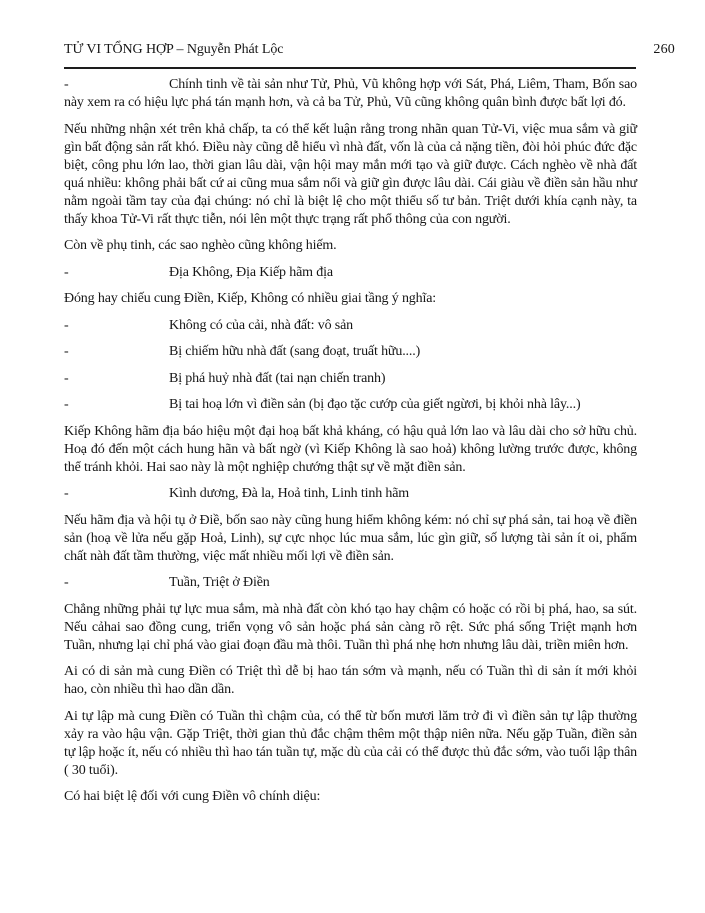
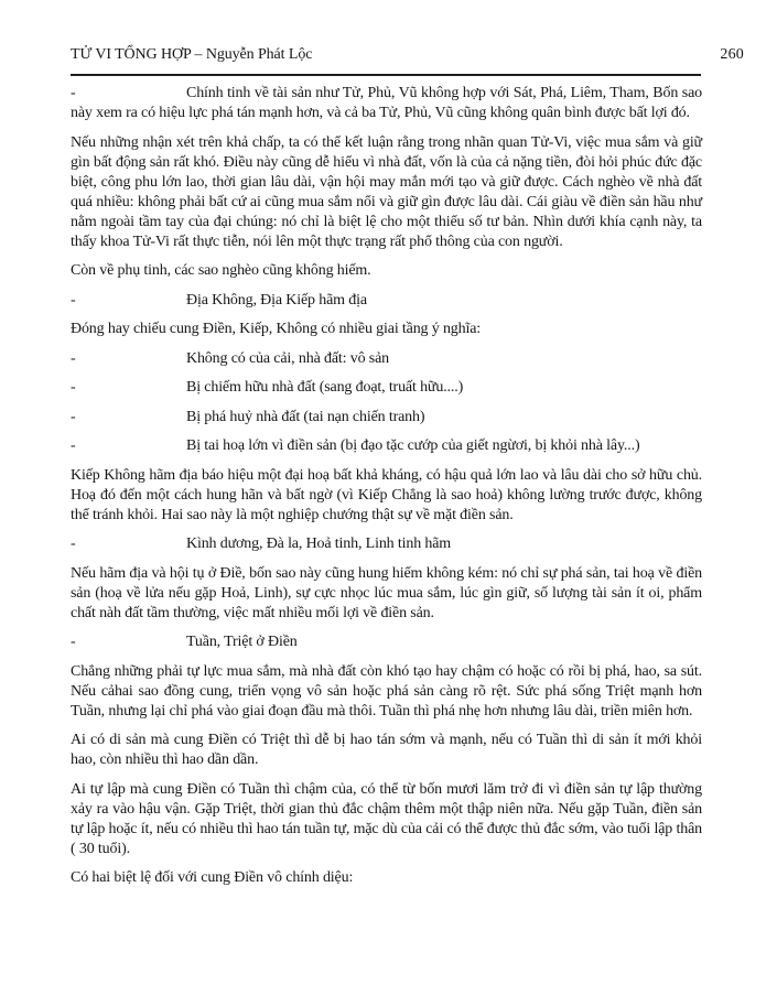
  TỬ VI TỔNG HỢP – Nguyễn Phát Lộc
  260
  -
  Chính tinh về tài sản như Tử, Phủ, Vũ không hợp với Sát, Phá, Liêm, Tham, Bốn sao này xem ra có hiệu lực phá tán mạnh hơn, và cả ba Tử, Phủ, Vũ cũng không quân bình được bất lợi đó.
- Nếu những nhận xét trên khả chấp, ta có thể kết luận rằng trong nhãn quan Tử-Vi, việc mua sắm và giữ gìn bất động sản rất khó. Điều này cũng dễ hiểu vì nhà đất, vốn là của cả nặng tiền, đòi hỏi phúc đức đặc biệt, công phu lớn lao, thời gian lâu dài, vận hội may mắn mới tạo và giữ được. Cách nghèo về nhà đất quá nhiều: không phải bất cứ ai cũng mua sắm nổi và giữ gìn được lâu dài. Cái giàu về điền sản hầu như nằm ngoài tầm tay của đại chúng: nó chỉ là biệt lệ cho một thiểu số tư bản. Triệt dưới khía cạnh này, ta thấy khoa Tử-Vi rất thực tiễn, nói lên một thực trạng rất phổ thông của con người.
+ Nếu những nhận xét trên khả chấp, ta có thể kết luận rằng trong nhãn quan Tử-Vi, việc mua sắm và giữ gìn bất động sản rất khó. Điều này cũng dễ hiểu vì nhà đất, vốn là của cả nặng tiền, đòi hỏi phúc đức đặc biệt, công phu lớn lao, thời gian lâu dài, vận hội may mắn mới tạo và giữ được. Cách nghèo về nhà đất quá nhiều: không phải bất cứ ai cũng mua sắm nổi và giữ gìn được lâu dài. Cái giàu về điền sản hầu như nằm ngoài tầm tay của đại chúng: nó chỉ là biệt lệ cho một thiểu số tư bản. Nhìn dưới khía cạnh này, ta thấy khoa Tử-Vi rất thực tiễn, nói lên một thực trạng rất phổ thông của con người.
  Còn về phụ tinh, các sao nghèo cũng không hiếm.
  -
  Địa Không, Địa Kiếp hãm địa
  Đóng hay chiếu cung Điền, Kiếp, Không có nhiều giai tầng ý nghĩa:
  -
  Không có của cải, nhà đất: vô sản
  -
  Bị chiếm hữu nhà đất (sang đoạt, truất hữu....)
  -
  Bị phá huỷ nhà đất (tai nạn chiến tranh)
  -
  Bị tai hoạ lớn vì điền sản (bị đạo tặc cướp của giết ngừơi, bị khỏi nhà lây...)
- Kiếp Không hãm địa báo hiệu một đại hoạ bất khả kháng, có hậu quả lớn lao và lâu dài cho sở hữu chủ. Hoạ đó đến một cách hung hãn và bất ngờ (vì Kiếp Không là sao hoả) không lường trước được, không thể tránh khỏi. Hai sao này là một nghiệp chướng thật sự về mặt điền sản.
+ Kiếp Không hãm địa báo hiệu một đại hoạ bất khả kháng, có hậu quả lớn lao và lâu dài cho sở hữu chủ. Hoạ đó đến một cách hung hãn và bất ngờ (vì Kiếp Chẳng là sao hoả) không lường trước được, không thể tránh khỏi. Hai sao này là một nghiệp chướng thật sự về mặt điền sản.
  -
  Kình dương, Đà la, Hoả tinh, Linh tinh hãm
  Nếu hãm địa và hội tụ ở Điề, bốn sao này cũng hung hiểm không kém: nó chỉ sự phá sản, tai hoạ về điền sản (hoạ về lửa nếu gặp Hoả, Linh), sự cực nhọc lúc mua sắm, lúc gìn giữ, số lượng tài sản ít oi, phẩm chất nàh đất tầm thường, việc mất nhiều mối lợi về điền sản.
  -
  Tuần, Triệt ở Điền
  Chẳng những phải tự lực mua sắm, mà nhà đất còn khó tạo hay chậm có hoặc có rồi bị phá, hao, sa sút. Nếu cảhai sao đồng cung, triển vọng vô sản hoặc phá sản càng rõ rệt. Sức phá sống Triệt mạnh hơn Tuần, nhưng lại chỉ phá vào giai đoạn đầu mà thôi. Tuần thì phá nhẹ hơn nhưng lâu dài, triền miên hơn.
  Ai có di sản mà cung Điền có Triệt thì dễ bị hao tán sớm và mạnh, nếu có Tuần thì di sản ít mới khỏi hao, còn nhiều thì hao dần dần.
  Ai tự lập mà cung Điền có Tuần thì chậm của, có thể từ bốn mươi lăm trở đi vì điền sản tự lập thường xảy ra vào hậu vận. Gặp Triệt, thời gian thủ đắc chậm thêm một thập niên nữa. Nếu gặp Tuần, điền sản tự lập hoặc ít, nếu có nhiều thì hao tán tuần tự, mặc dù của cải có thể được thủ đắc sớm, vào tuổi lập thân ( 30 tuổi).
  Có hai biệt lệ đối với cung Điền vô chính diệu:
